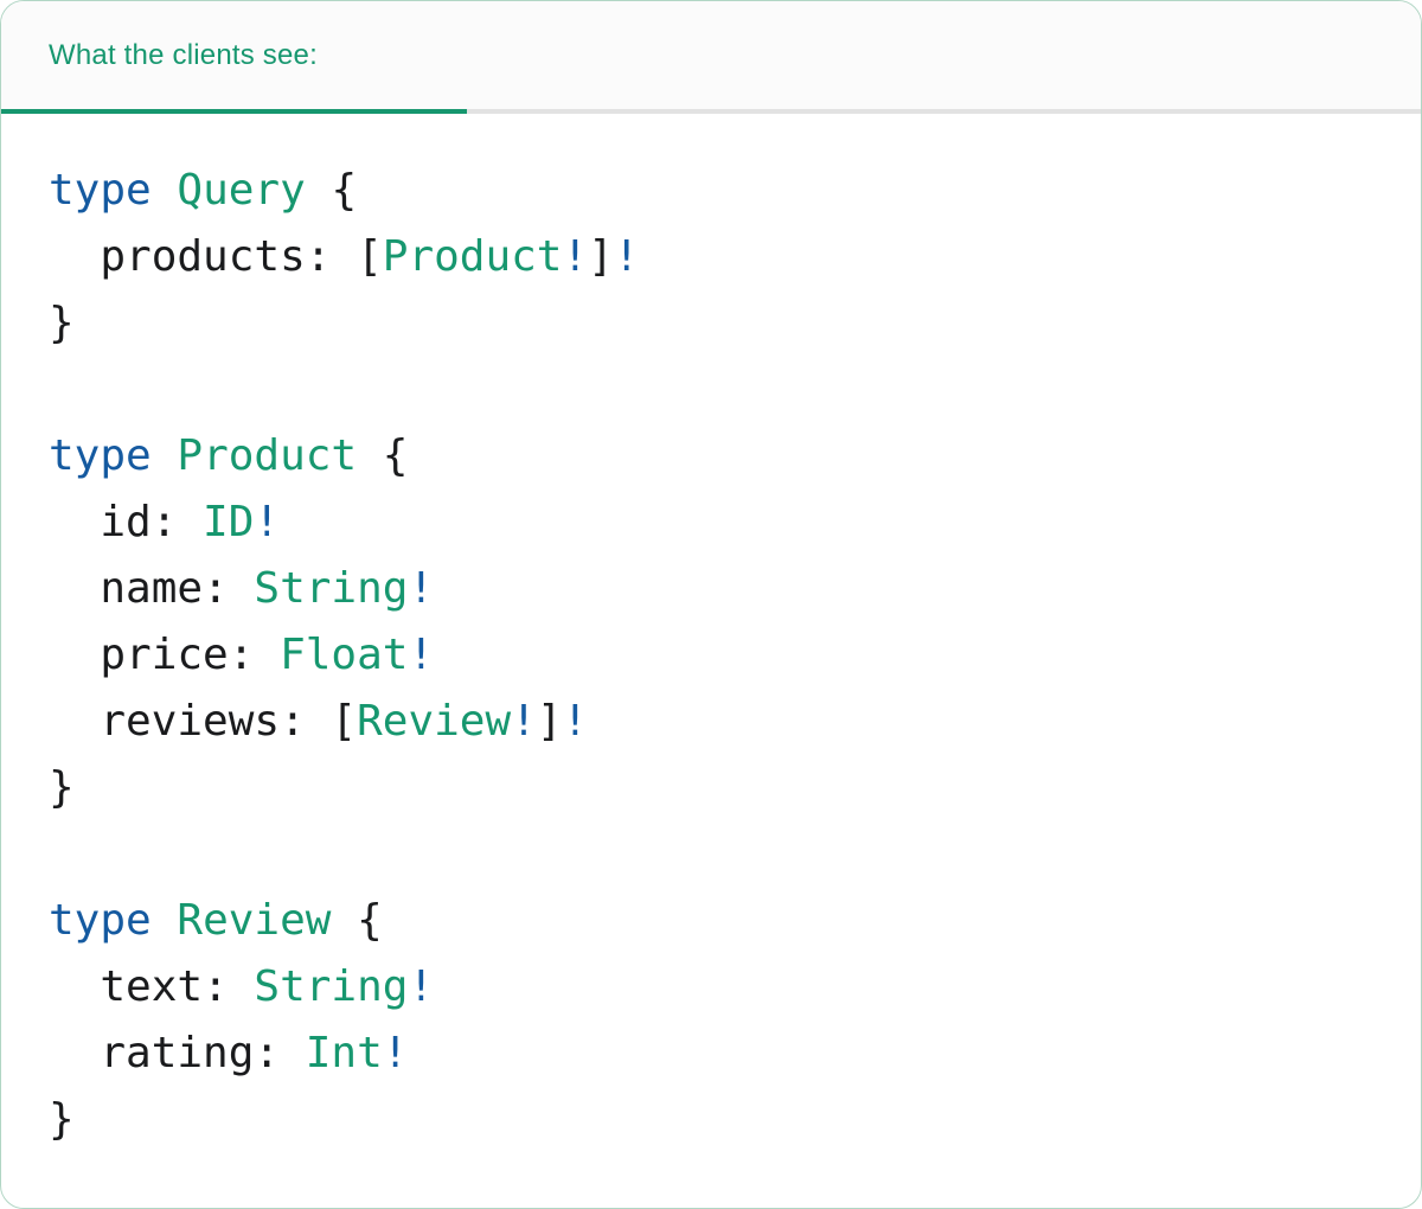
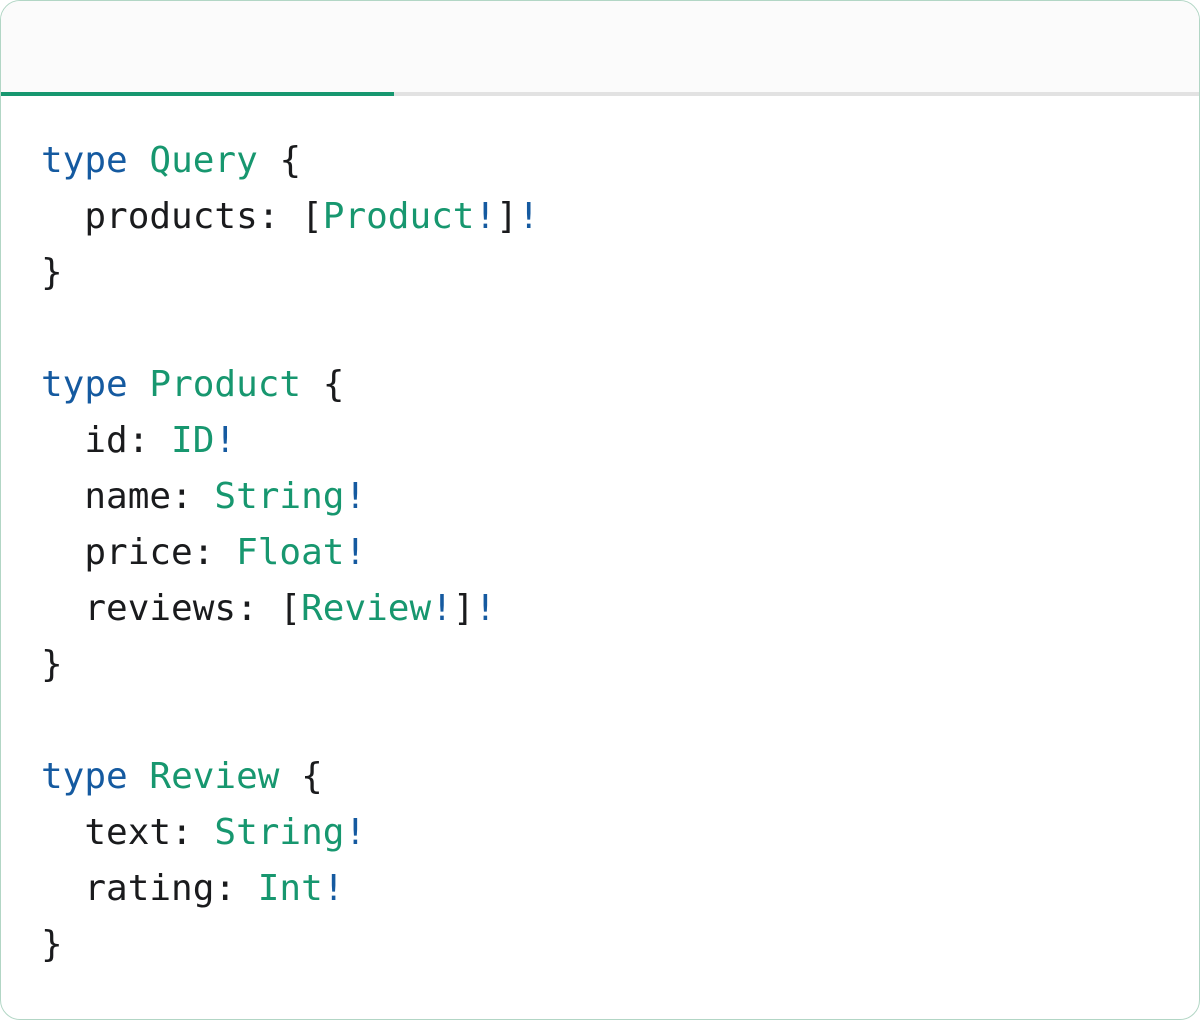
- What the clients see:
  type Query { products: [Product!]! } type Product { id: ID! name: String! price: Float! reviews: [Review!]! } type Review { text: String! rating: Int! }
